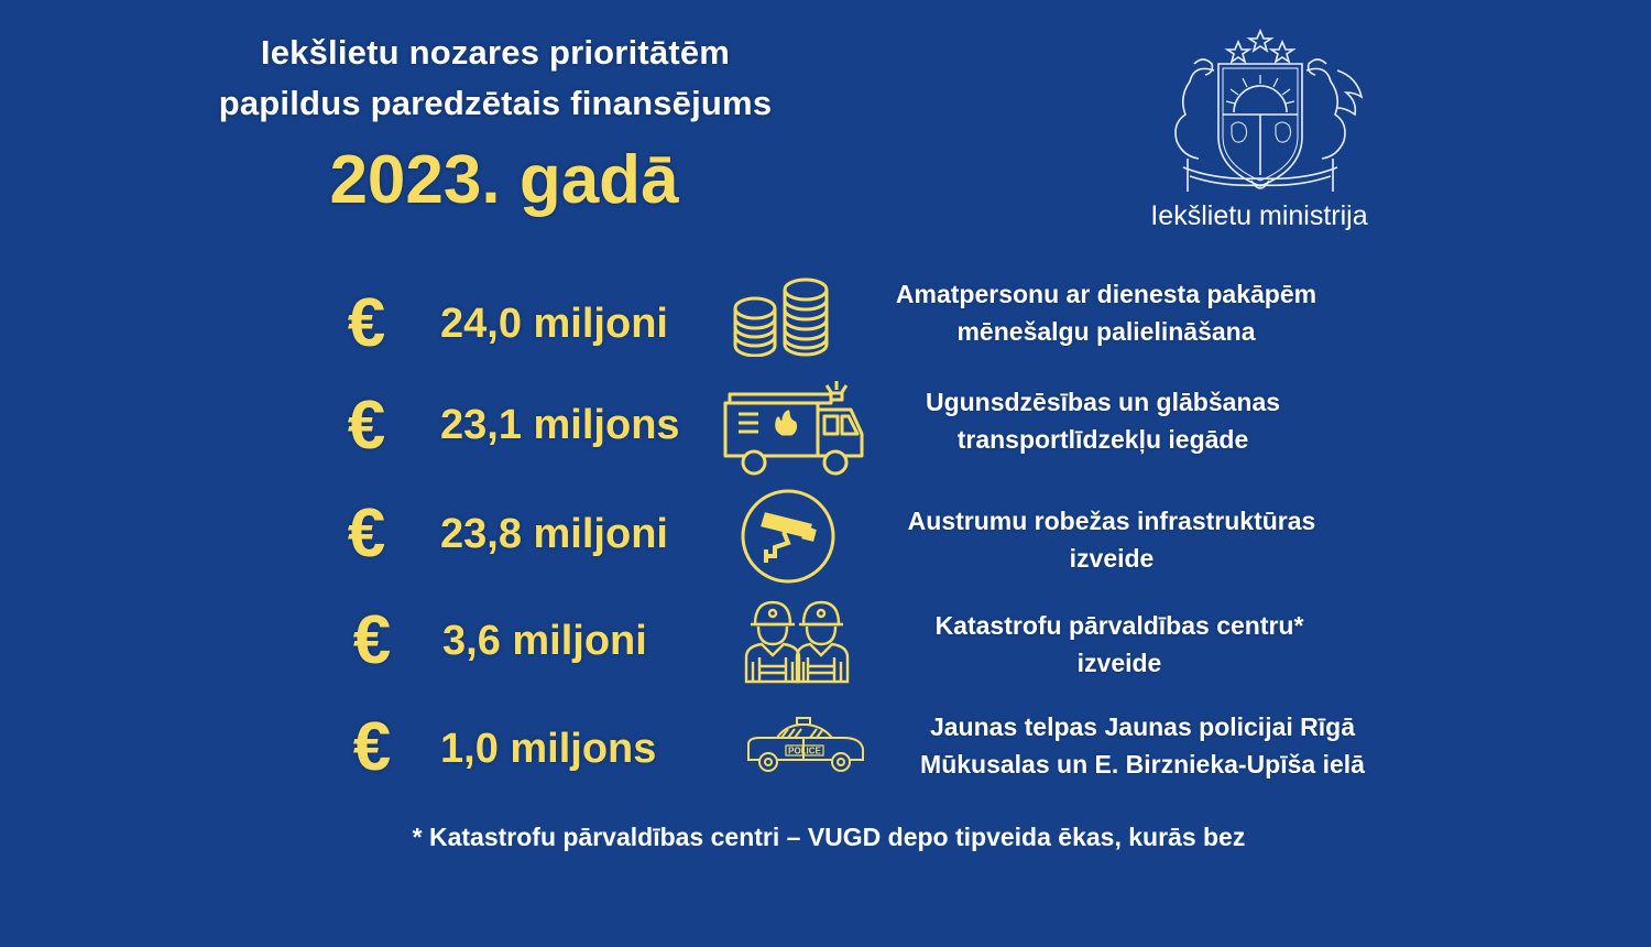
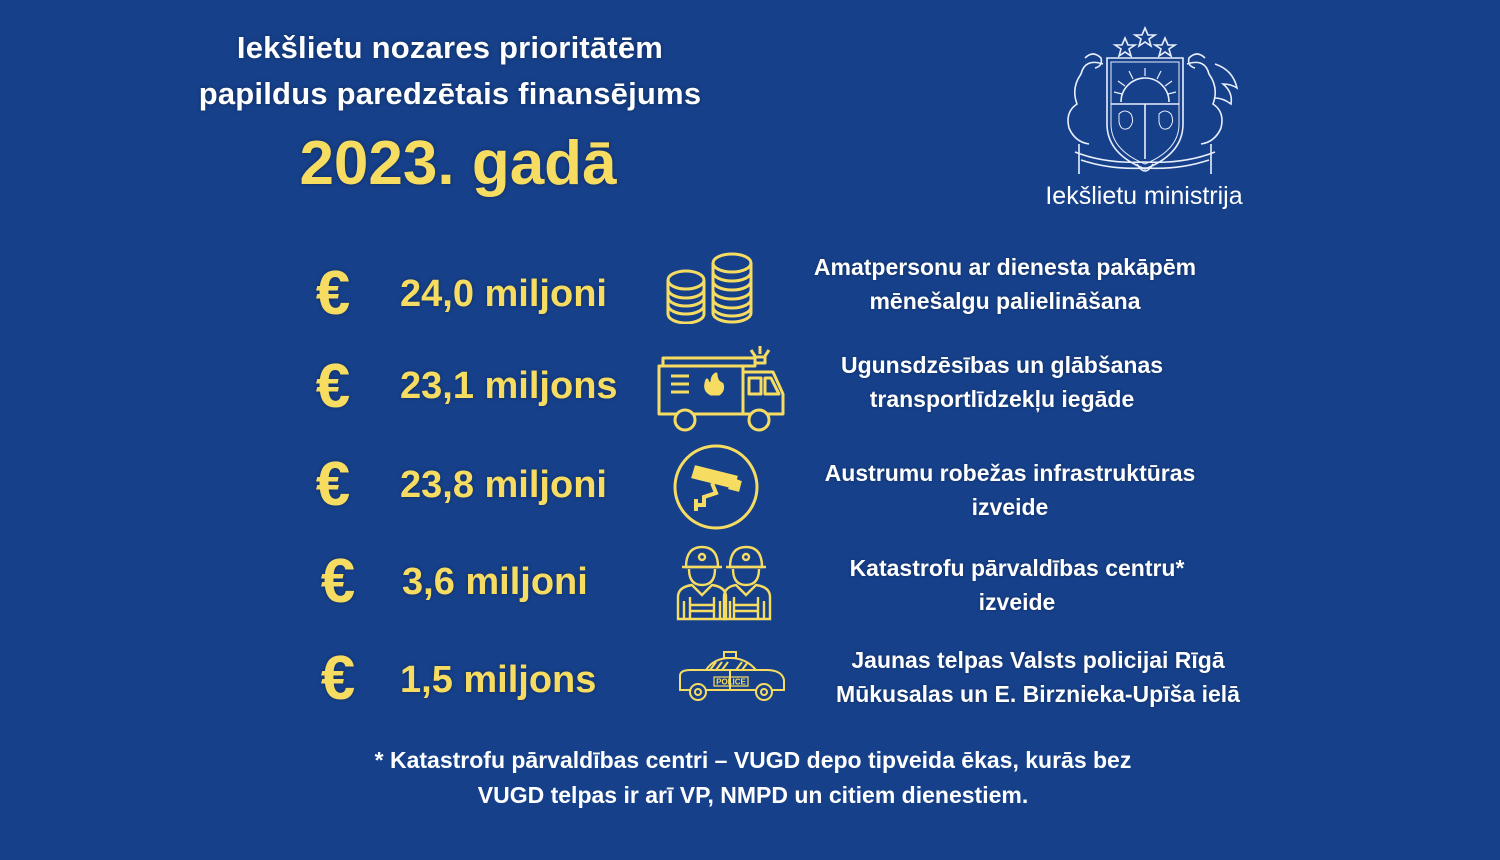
  Iekšlietu nozares prioritātēm
  papildus paredzētais finansējums
  2023. gadā
  Iekšlietu ministrija
  €
  24,0 miljoni
  Amatpersonu ar dienesta pakāpēm
  mēnešalgu palielināšana
  €
  23,1 miljons
  Ugunsdzēsības un glābšanas
  transportlīdzekļu iegāde
  €
  23,8 miljoni
  Austrumu robežas infrastruktūras
  izveide
  €
  3,6 miljoni
  Katastrofu pārvaldības centru*
  izveide
  €
- 1,0 miljons
+ 1,5 miljons
  POLICE
- Jaunas telpas Jaunas policijai Rīgā
+ Jaunas telpas Valsts policijai Rīgā
  Mūkusalas un E. Birznieka-Upīša ielā
  * Katastrofu pārvaldības centri – VUGD depo tipveida ēkas, kurās bez
+ VUGD telpas ir arī VP, NMPD un citiem dienestiem.
